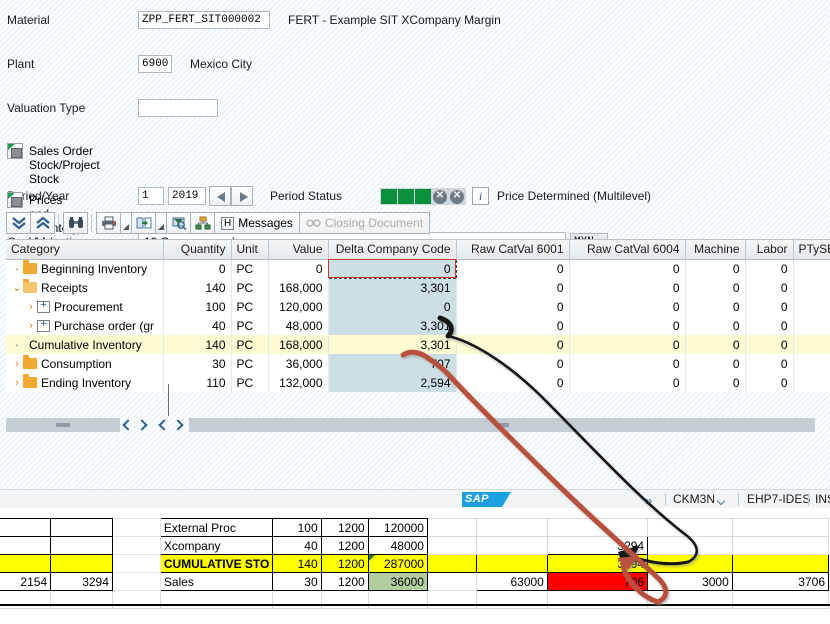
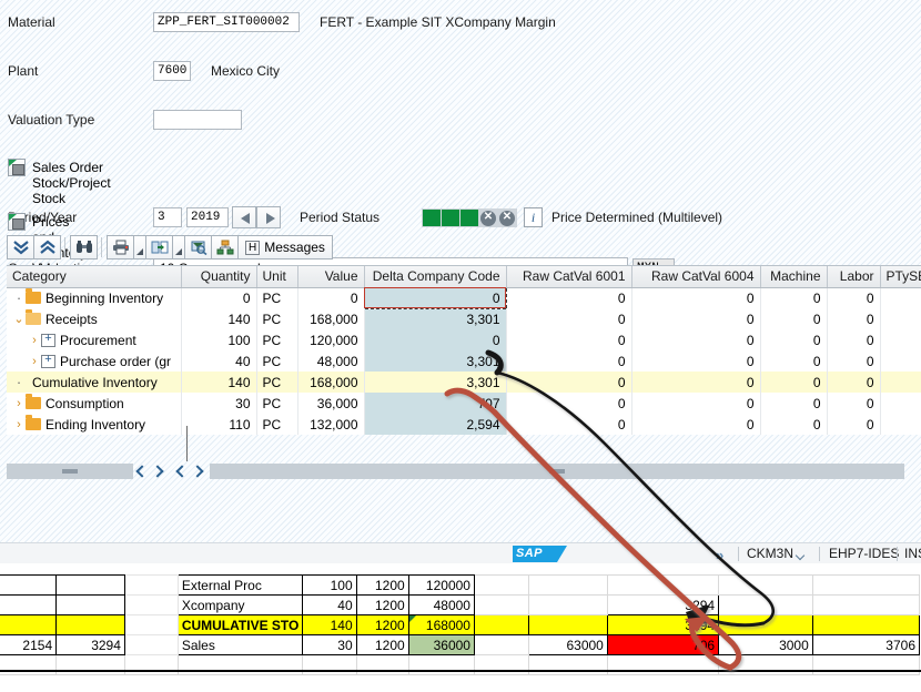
  Material
  ZPP_FERT_SIT000002
  FERT - Example SIT XCompany Margin
  Plant
- 6900
+ 7600
  Mexico City
  Valuation Type
  Sales Order Stock/Project Stock
  riod/Year
- 1
+ 3
  2019
  Period Status
  i
  Price Determined (Multilevel)
  H
  Messages
- Closing Document
  Category	Quantity	Unit	Value	Delta Company Code	Raw CatVal 6001	Raw CatVal 6004	Machine	Labor	PTyS
  · Beginning Inventory	0	PC	0	0	0	0	0	0
  ⌄ Receipts	140	PC	168,000	3,301	0	0	0	0
  › Procurement	100	PC	120,000	0	0	0	0	0
  › Purchase order (gr	40	PC	48,000	3,301	0	0	0	0
  · Cumulative Inventory	140	PC	168,000	3,301	0	0	0	0
  › Consumption	30	PC	36,000	07	0	0	0	0
  › Ending Inventory	110	PC	132,000	2,594	0	0	0	0
  SAP
  »
  CKM3N
  EHP7-IDES
  			External Proc	100	1200	120000
  			Xcompany	40	1200	48000			294
- 			CUMULATIVE STO	140	1200	287000			39
+ 			CUMULATIVE STO	140	1200	168000			39
  2154	3294		Sales	30	1200	36000		63000	06	3000	3706
